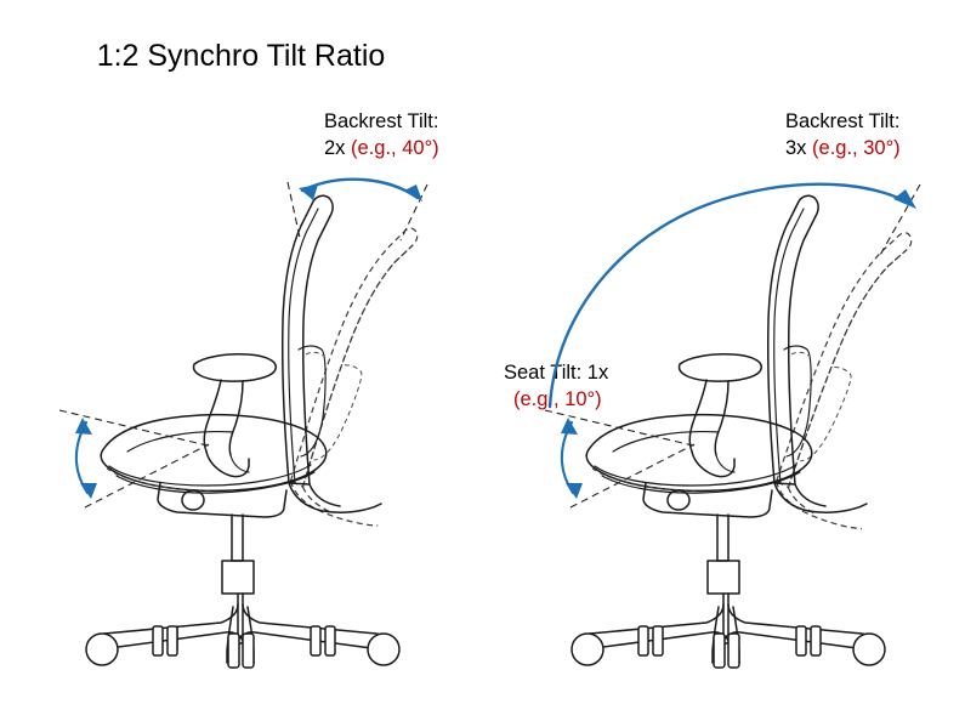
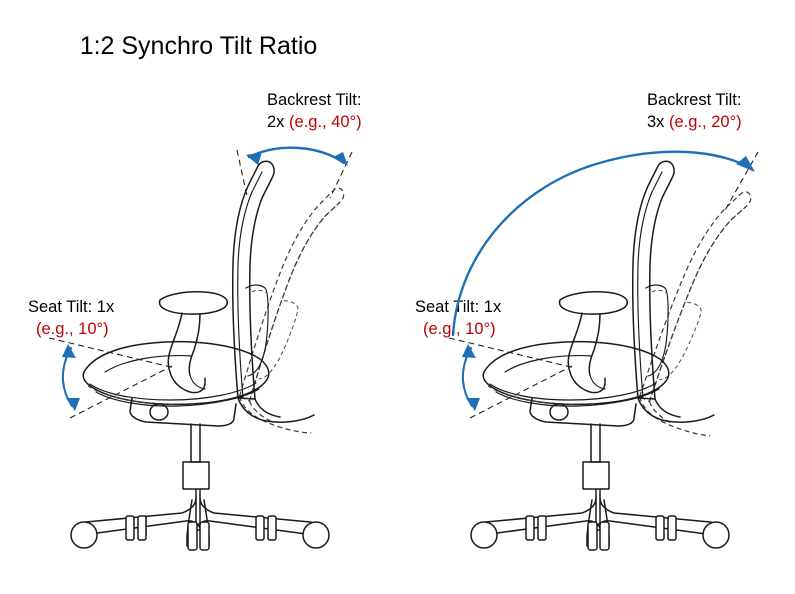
  1:2 Synchro Tilt Ratio
  Backrest Tilt:
  2x (e.g., 40°)
+ Seat Tilt: 1x
+ (e.g., 10°)
  Backrest Tilt:
- 3x (e.g., 30°)
+ 3x (e.g., 20°)
  Seatilt: 1x
  (e.g, 10°)
